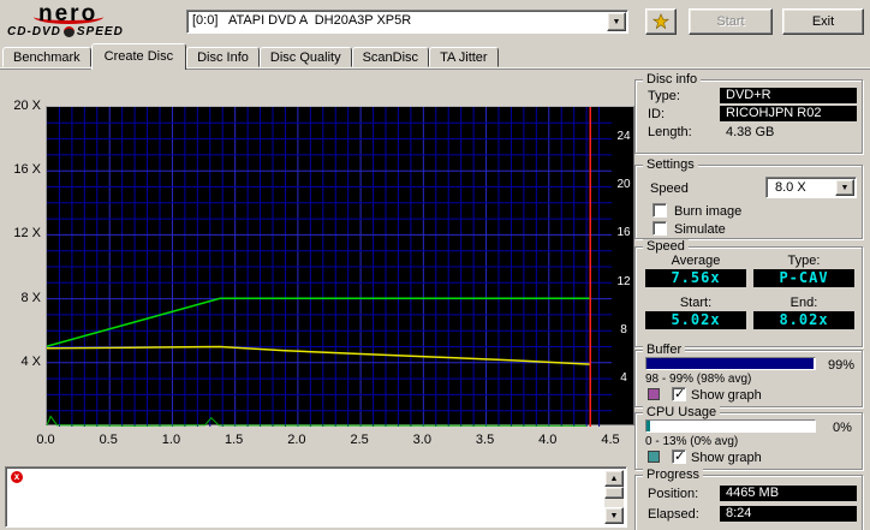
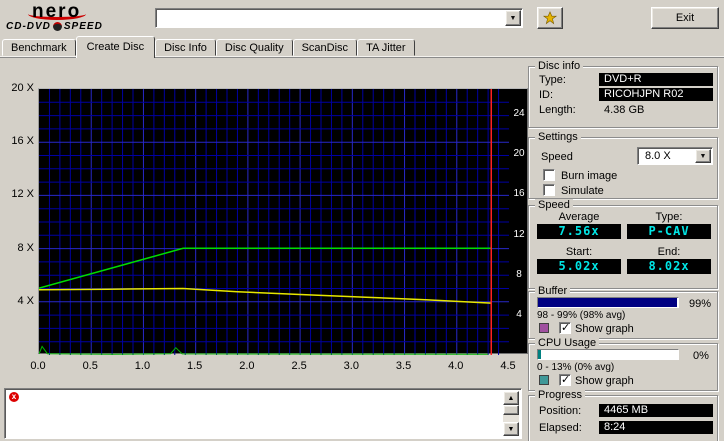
  nero
  CD-DVD
  SPEED
- [0:0] ATAPI DVD A DH20A3P XP5R
- Start
  Exit
  Benchmark
  Create Disc
  Disc Info
  Disc Quality
  ScanDisc
  TA Jitter
  24
  20
  16
  12
  8
  4
  20 X
  16 X
  12 X
  8 X
  4 X
  0.0
  0.5
  1.0
  1.5
  2.0
  2.5
  3.0
  3.5
  4.0
  4.5
  Disc info
  Type:
  DVD+R
  ID:
  RICOHJPN R02
  Length:
  4.38 GB
  Settings
  Speed
  8.0 X
  Burn image
  Simulate
  Speed
  Average
  Type:
  7.56x
  P-CAV
  Start:
  End:
  5.02x
  8.02x
  Buffer
  99%
  98 - 99% (98% avg)
  Show graph
  CPU Usage
  0%
  0 - 13% (0% avg)
  Show graph
  Progress
  Position:
  4465 MB
  Elapsed:
  8:24
